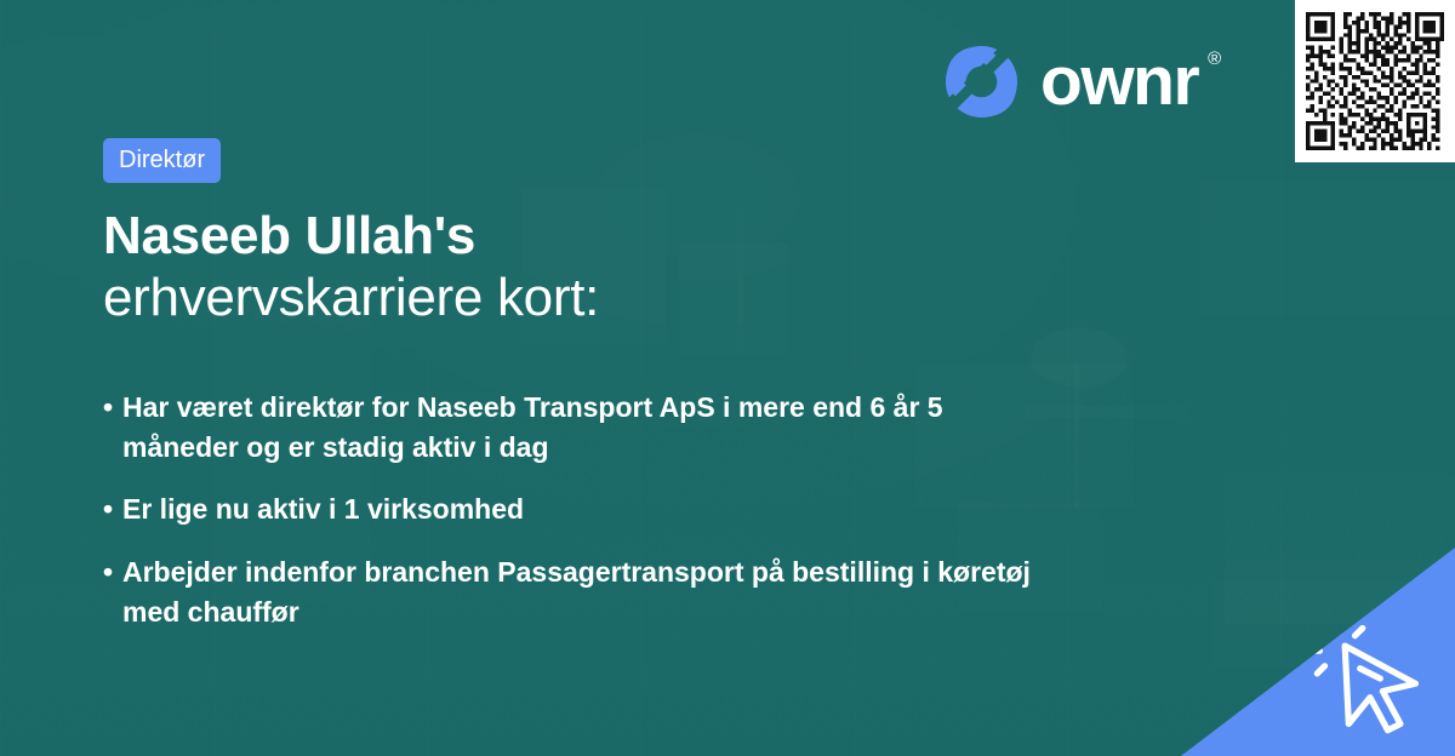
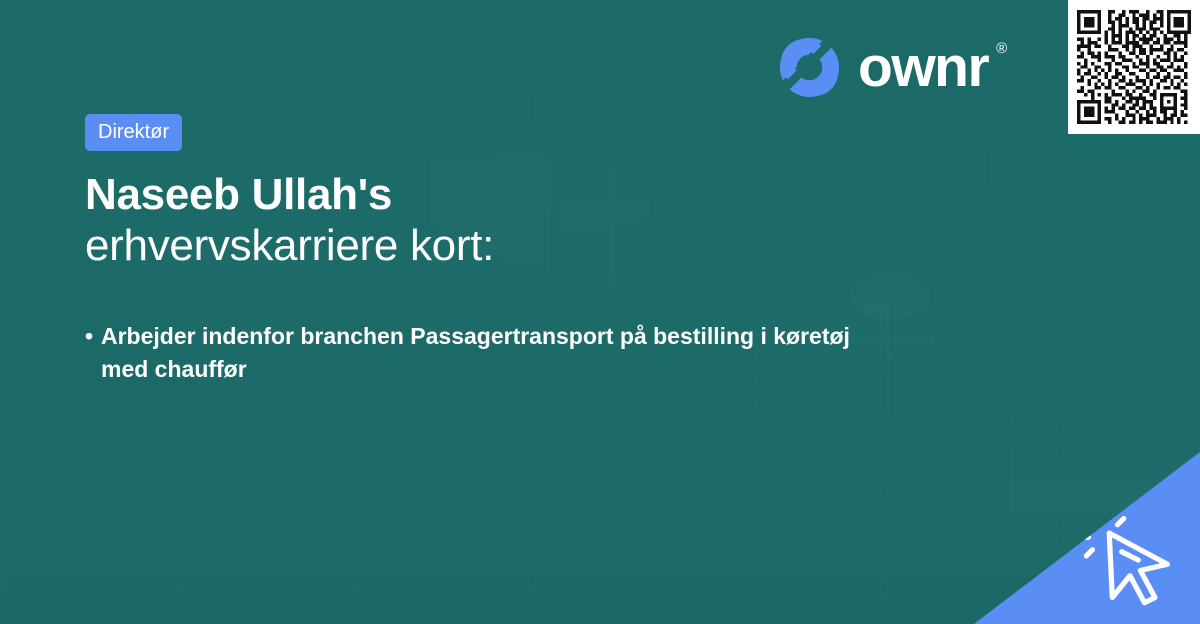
  ownr
  ®
  Direktør
  Naseeb Ullah's
  erhvervskarriere kort:
- Har været direktør for Naseeb Transport ApS i mere end 6 år 5 måneder og er stadig aktiv i dag
- Er lige nu aktiv i 1 virksomhed
  Arbejder indenfor branchen Passagertransport på bestilling i køretøj med chauffør
